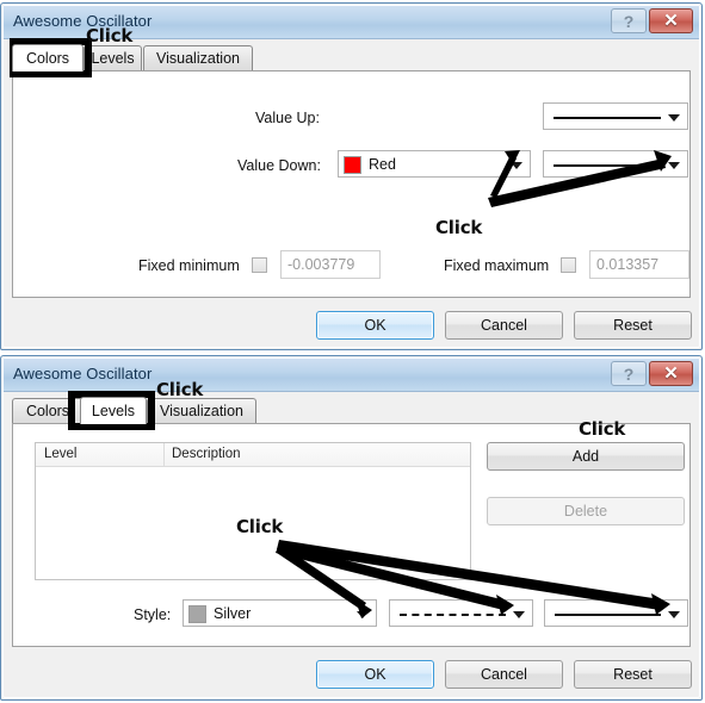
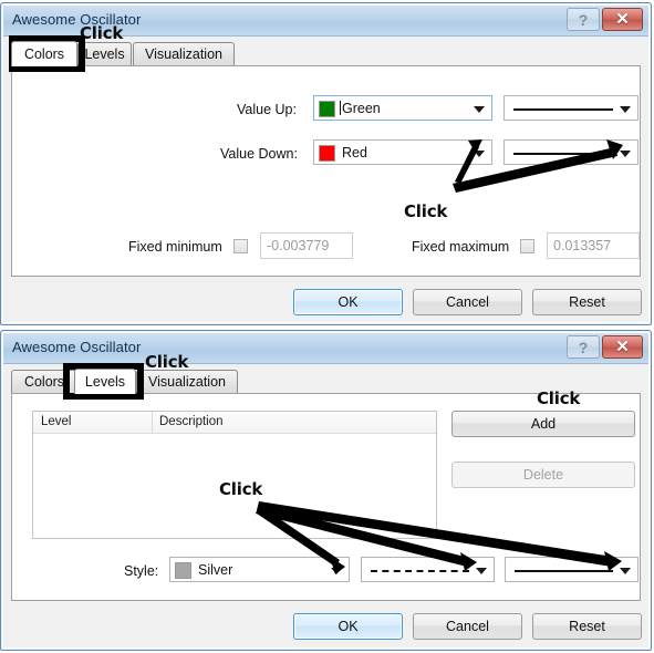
  Awesome Oscillator
  ?
  ✕
  Colors
  Levels
  Visualization
  Value Up:
+ Green
  Value Down:
  Red
  Fixed minimum
  -0.003779
  Fixed maximum
  0.013357
  OK
  Cancel
  Reset
  Awesome Oscillator
  ?
  ✕
  Colors
  Levels
  Visualization
  Level
  Description
  Add
  Delete
  Style:
  Silver
  OK
  Cancel
  Reset
  Click
  Click
  Click
  Click
  Click
